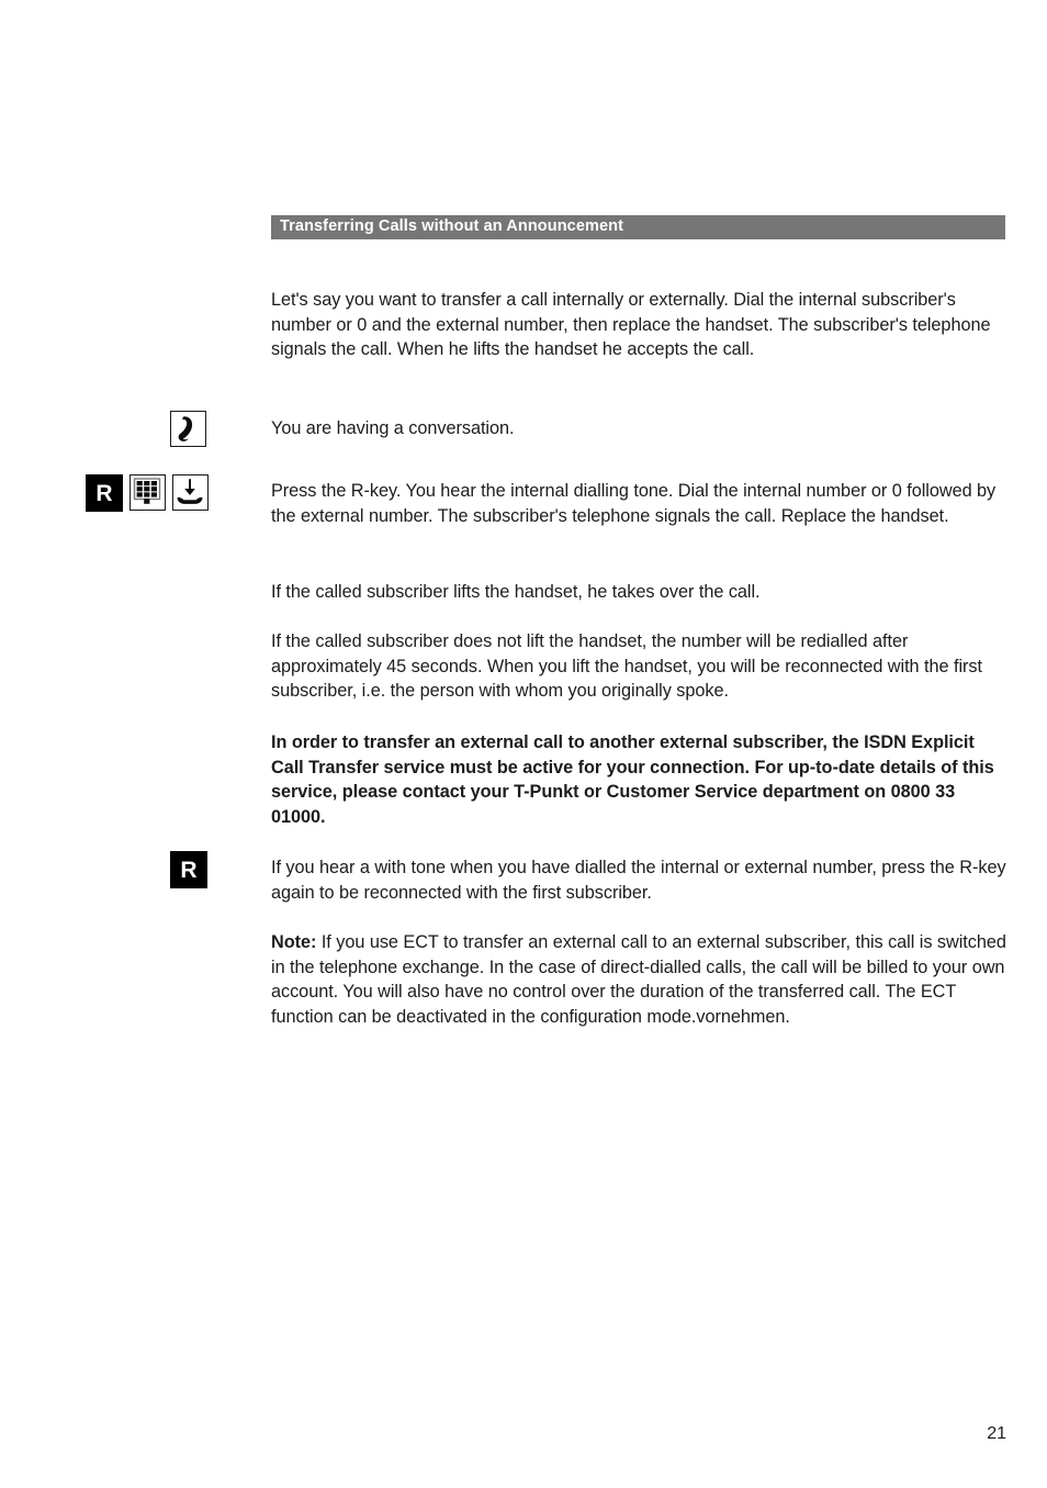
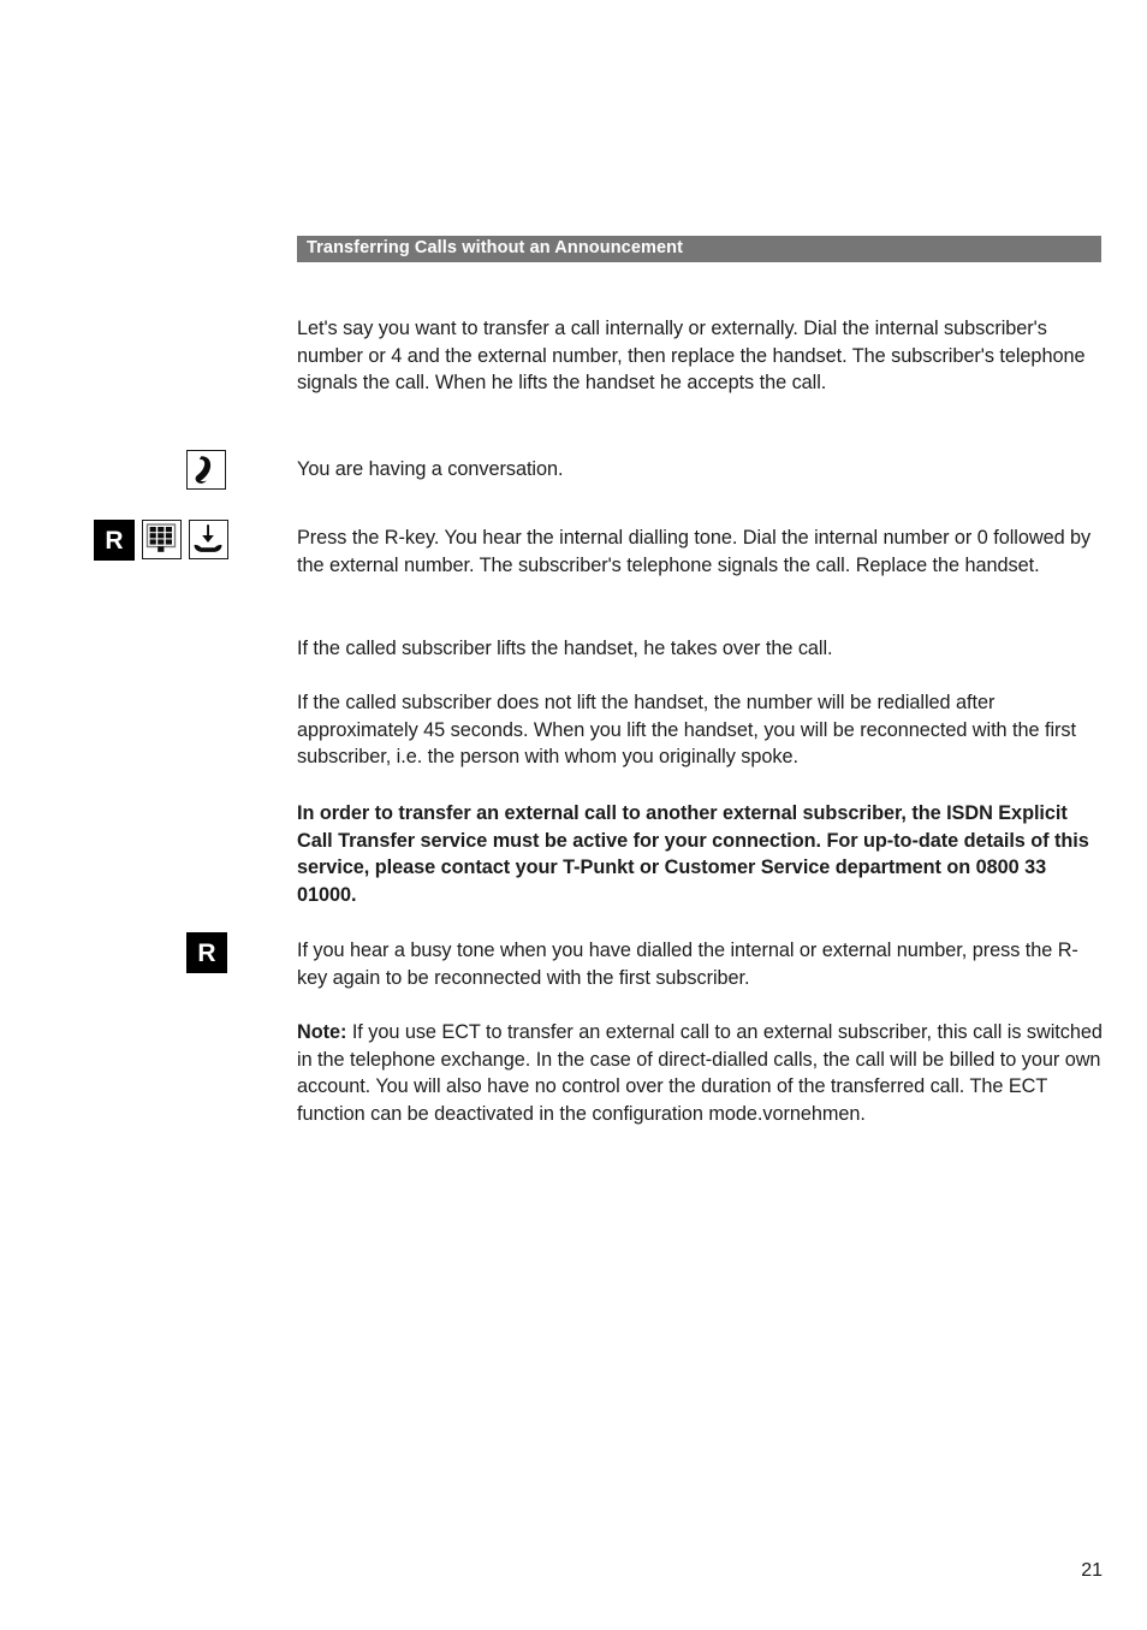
  Transferring Calls without an Announcement
- Let's say you want to transfer a call internally or externally. Dial the internal subscriber's number or 0 and the external number, then replace the handset. The subscriber's telephone signals the call. When he lifts the handset he accepts the call.
+ Let's say you want to transfer a call internally or externally. Dial the internal subscriber's number or 4 and the external number, then replace the handset. The subscriber's telephone signals the call. When he lifts the handset he accepts the call.
  You are having a conversation.
  R
  Press the R-key. You hear the internal dialling tone. Dial the internal number or 0 followed by the external number. The subscriber's telephone signals the call. Replace the handset.
  If the called subscriber lifts the handset, he takes over the call.
  If the called subscriber does not lift the handset, the number will be redialled after approximately 45 seconds. When you lift the handset, you will be reconnected with the first subscriber, i.e. the person with whom you originally spoke.
  In order to transfer an external call to another external subscriber, the ISDN Explicit Call Transfer service must be active for your connection. For up-to-date details of this service, please contact your T-Punkt or Customer Service department on 0800 33 01000.
  R
- If you hear a with tone when you have dialled the internal or external number, press the R-key again to be reconnected with the first subscriber.
+ If you hear a busy tone when you have dialled the internal or external number, press the R-key again to be reconnected with the first subscriber.
  Note: If you use ECT to transfer an external call to an external subscriber, this call is switched in the telephone exchange. In the case of direct-dialled calls, the call will be billed to your own account. You will also have no control over the duration of the transferred call. The ECT function can be deactivated in the configuration mode.vornehmen.
  21
